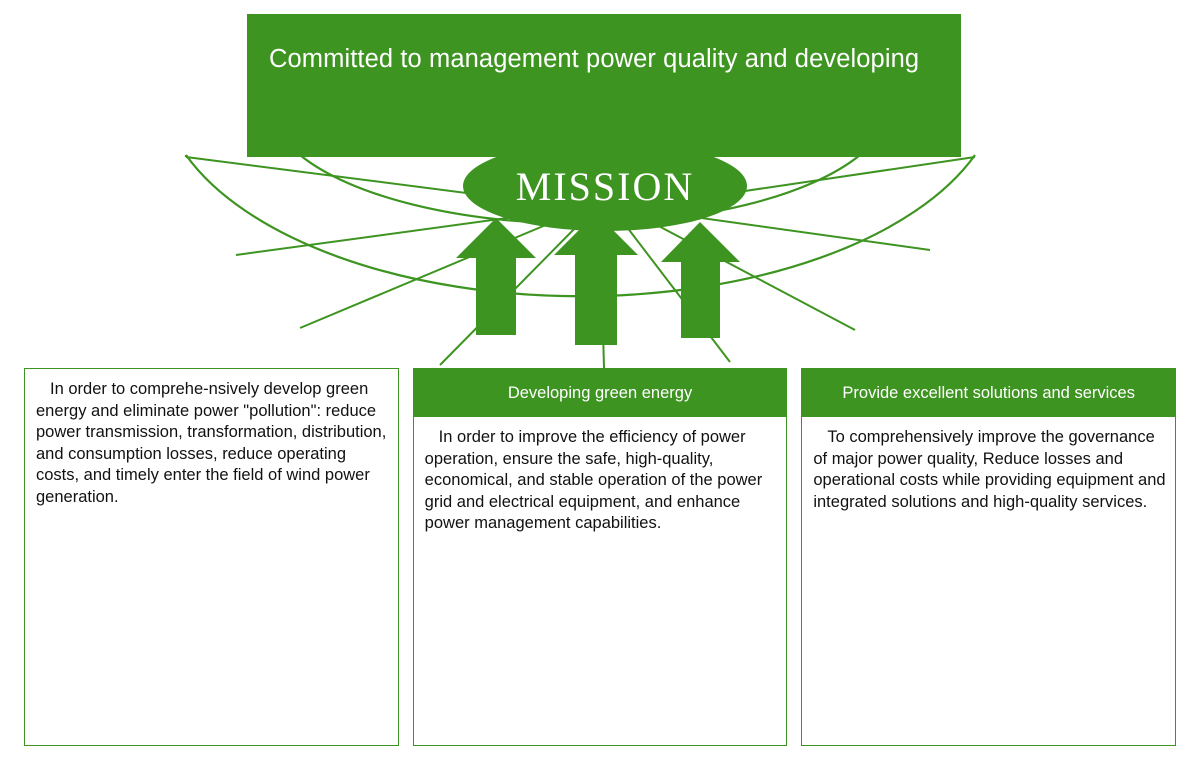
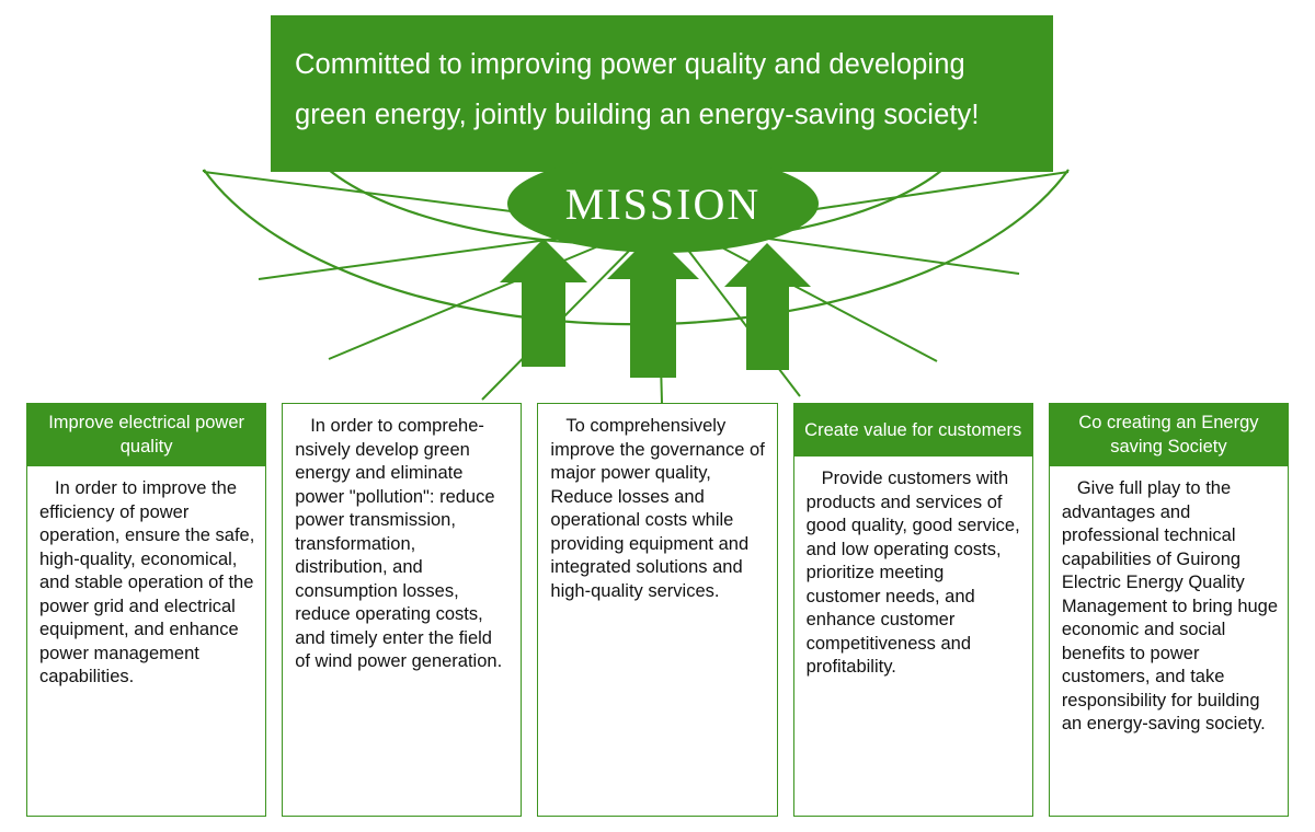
- Committed to management power quality and developing
+ Committed to improving power quality and developing
+ green energy, jointly building an energy-saving society!
  MISSION
+ Improve electrical power quality
- In order to comprehe-nsively develop green energy and eliminate power "pollution": reduce power transmission, transformation, distribution, and consumption losses, reduce operating costs, and timely enter the field of wind power generation.
+ In order to improve the efficiency of power operation, ensure the safe, high-quality, economical, and stable operation of the power grid and electrical equipment, and enhance power management capabilities.
- Developing green energy
- In order to improve the efficiency of power operation, ensure the safe, high-quality, economical, and stable operation of the power grid and electrical equipment, and enhance power management capabilities.
+ In order to comprehe-nsively develop green energy and eliminate power "pollution": reduce power transmission, transformation, distribution, and consumption losses, reduce operating costs, and timely enter the field of wind power generation.
- Provide excellent solutions and services
  To comprehensively improve the governance of major power quality, Reduce losses and operational costs while providing equipment and integrated solutions and high-quality services.
+ Create value for customers
+ Provide customers with products and services of good quality, good service, and low operating costs, prioritize meeting customer needs, and enhance customer competitiveness and profitability.
+ Co creating an Energy saving Society
+ Give full play to the advantages and professional technical capabilities of Guirong Electric Energy Quality Management to bring huge economic and social benefits to power customers, and take responsibility for building an energy-saving society.
